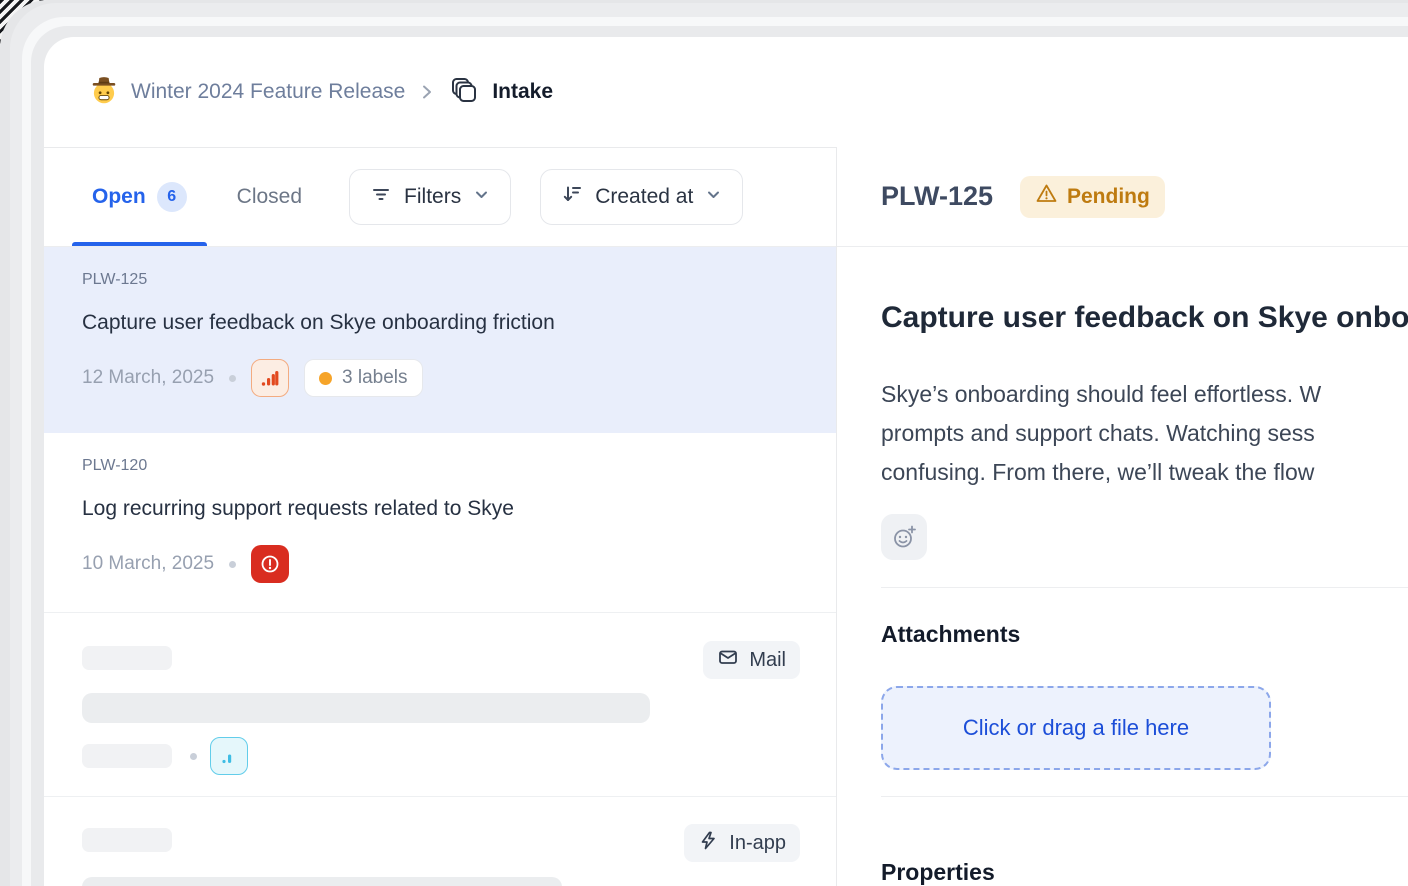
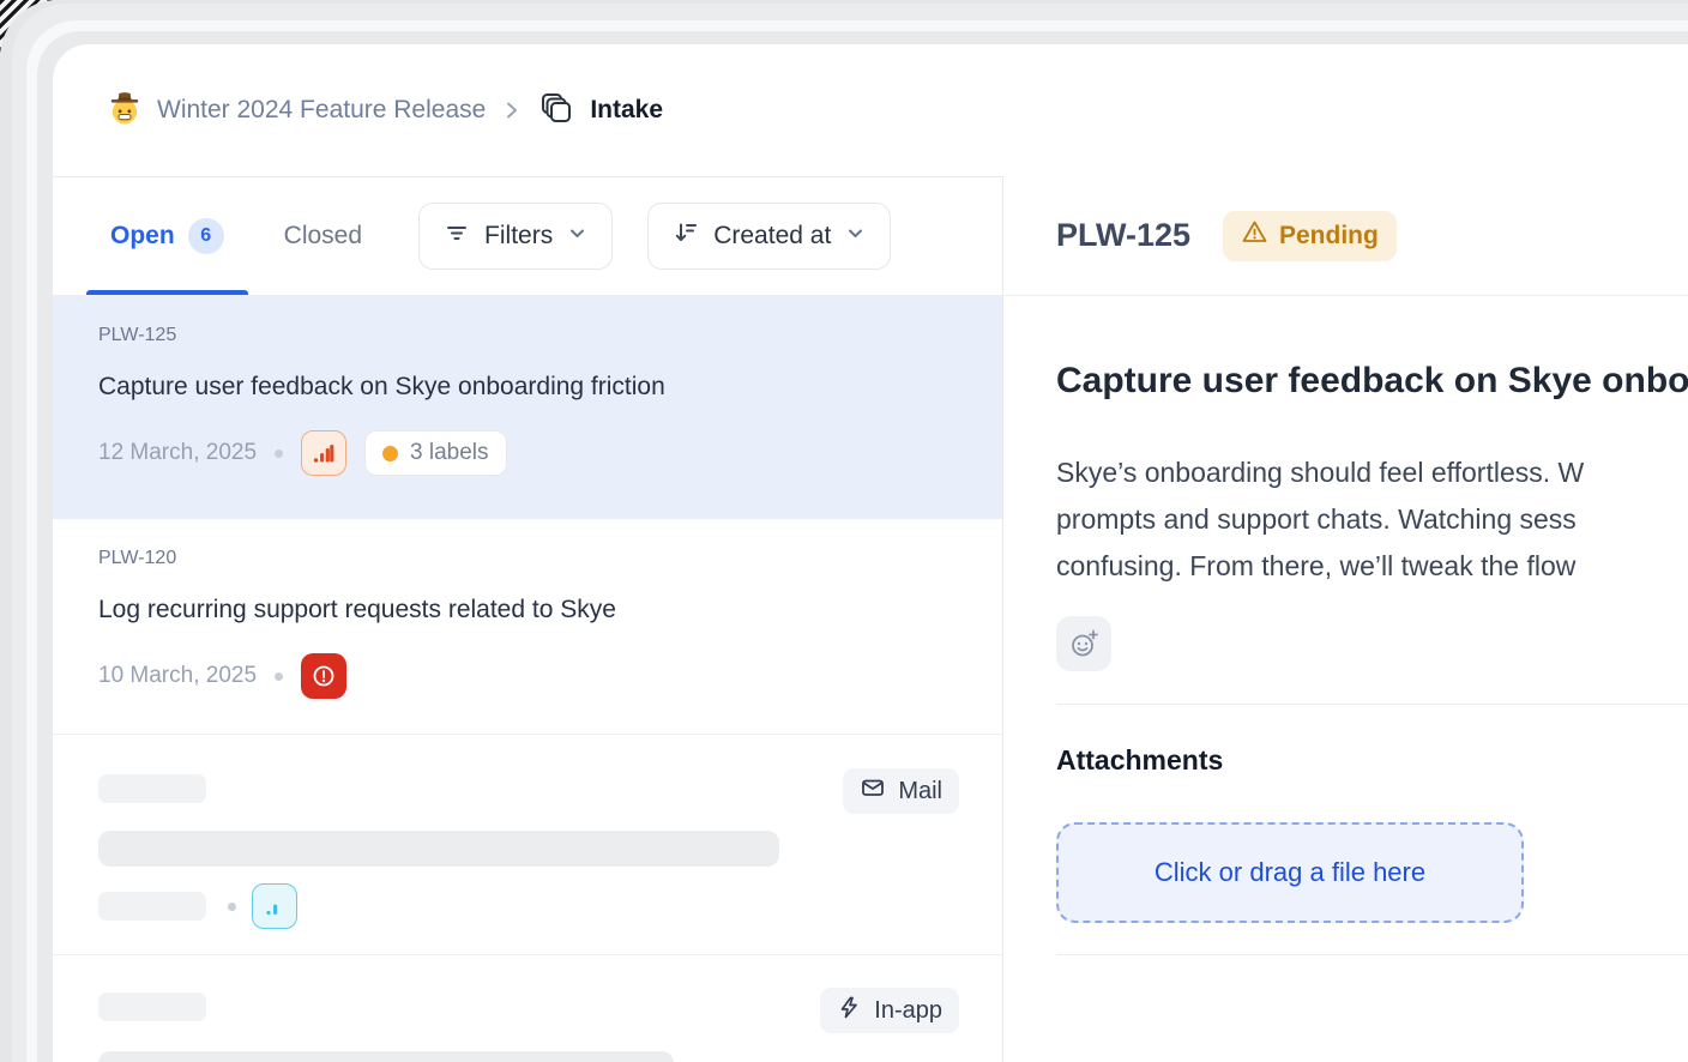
  Winter 2024 Feature Release
  Intake
  Open
  6
  Closed
  Filters
  Created at
  PLW-125
  Capture user feedback on Skye onboarding friction
  12 March, 2025
  3 labels
  PLW-120
  Log recurring support requests related to Skye
  10 March, 2025
  Mail
  In-app
  PLW-125
  Pending
  Skye’s onboarding should feel effortless. W
  prompts and support chats. Watching sess
  confusing. From there, we’ll tweak the flow
  Attachments
  Click or drag a file here
- Properties
